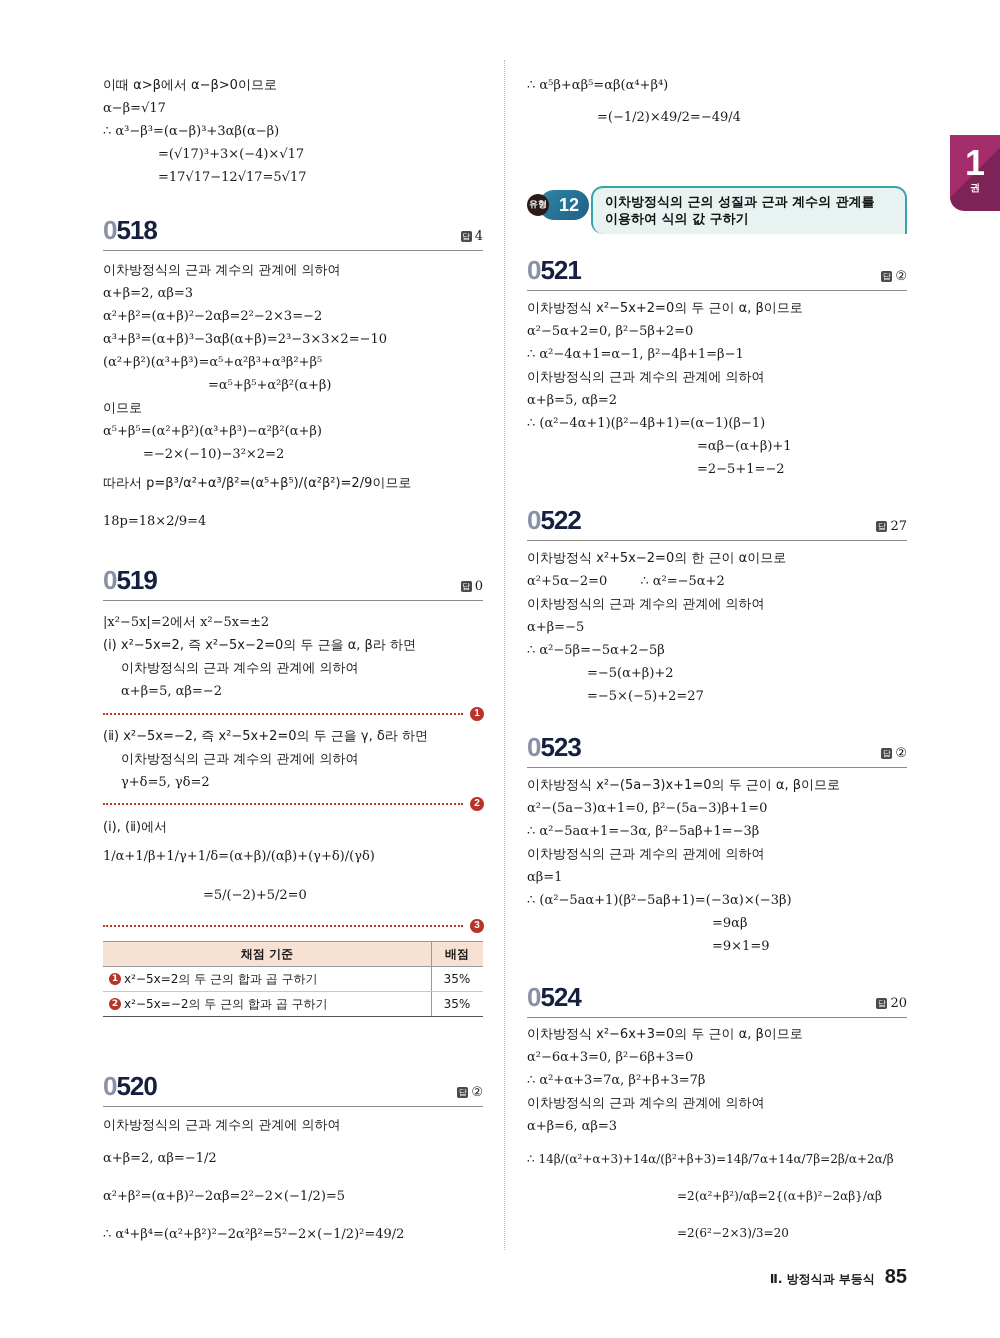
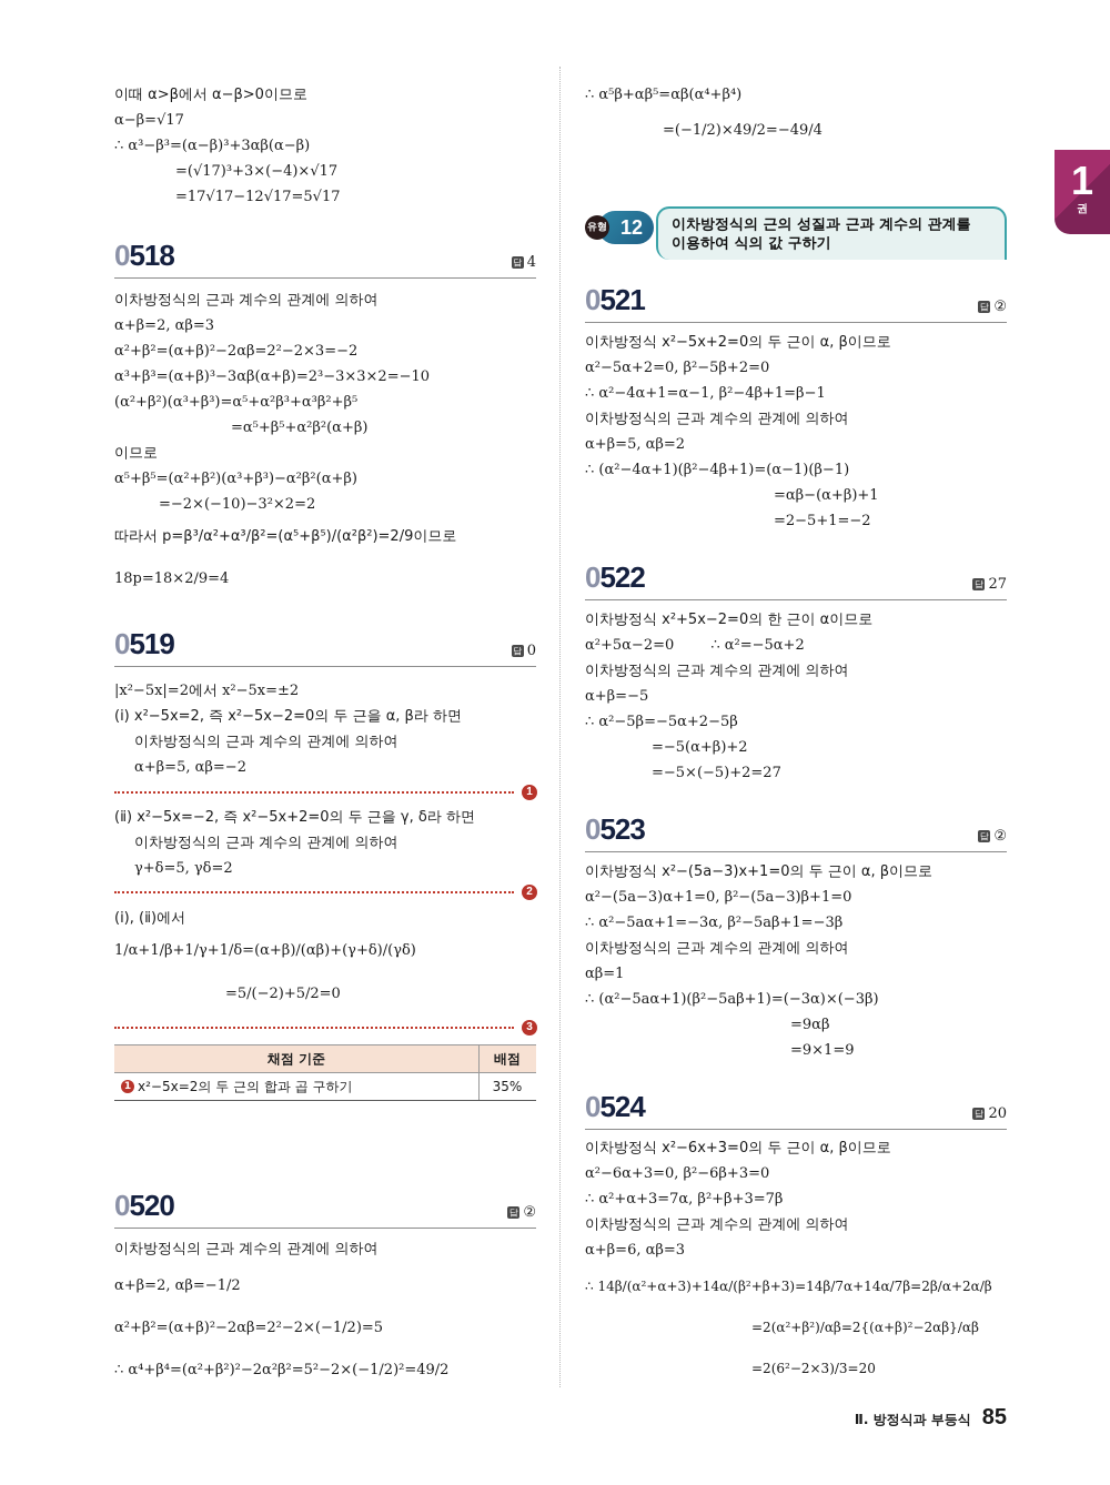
  1
  권
  이때 α>β에서 α−β>0이므로
  α−β=√17
  ∴ α³−β³=(α−β)³+3αβ(α−β)
  =(√17)³+3×(−4)×√17
  =17√17−12√17=5√17
  0518
  답
  4
  이차방정식의 근과 계수의 관계에 의하여
  α+β=2, αβ=3
  α²+β²=(α+β)²−2αβ=2²−2×3=−2
  α³+β³=(α+β)³−3αβ(α+β)=2³−3×3×2=−10
  (α²+β²)(α³+β³)=α⁵+α²β³+α³β²+β⁵
  =α⁵+β⁵+α²β²(α+β)
  이므로
  α⁵+β⁵=(α²+β²)(α³+β³)−α²β²(α+β)
  =−2×(−10)−3²×2=2
  따라서 p=β³/α²+α³/β²=(α⁵+β⁵)/(α²β²)=2/9이므로
  18p=18×2/9=4
  0519
  답
  0
  |x²−5x|=2에서 x²−5x=±2
  (ⅰ) x²−5x=2, 즉 x²−5x−2=0의 두 근을 α, β라 하면
  이차방정식의 근과 계수의 관계에 의하여
  α+β=5, αβ=−2
  1
  (ⅱ) x²−5x=−2, 즉 x²−5x+2=0의 두 근을 γ, δ라 하면
  이차방정식의 근과 계수의 관계에 의하여
  γ+δ=5, γδ=2
  2
  (ⅰ), (ⅱ)에서
  1/α+1/β+1/γ+1/δ=(α+β)/(αβ)+(γ+δ)/(γδ)
  =5/(−2)+5/2=0
  3
  채점 기준	배점
  1 x²−5x=2의 두 근의 합과 곱 구하기	35%
- 2 x²−5x=−2의 두 근의 합과 곱 구하기	35%
  0520
  답
  ②
  이차방정식의 근과 계수의 관계에 의하여
  α+β=2, αβ=−1/2
  α²+β²=(α+β)²−2αβ=2²−2×(−1/2)=5
  ∴ α⁴+β⁴=(α²+β²)²−2α²β²=5²−2×(−1/2)²=49/2
  ∴ α⁵β+αβ⁵=αβ(α⁴+β⁴)
  =(−1/2)×49/2=−49/4
  유형
  12
  이차방정식의 근의 성질과 근과 계수의 관계를
  이용하여 식의 값 구하기
  0521
  답
  ②
  이차방정식 x²−5x+2=0의 두 근이 α, β이므로
  α²−5α+2=0, β²−5β+2=0
  ∴ α²−4α+1=α−1, β²−4β+1=β−1
  이차방정식의 근과 계수의 관계에 의하여
  α+β=5, αβ=2
  ∴ (α²−4α+1)(β²−4β+1)=(α−1)(β−1)
  =αβ−(α+β)+1
  =2−5+1=−2
  0522
  답
  27
  이차방정식 x²+5x−2=0의 한 근이 α이므로
  α²+5α−2=0 ∴ α²=−5α+2
  이차방정식의 근과 계수의 관계에 의하여
  α+β=−5
  ∴ α²−5β=−5α+2−5β
  =−5(α+β)+2
  =−5×(−5)+2=27
  0523
  답
  ②
  이차방정식 x²−(5a−3)x+1=0의 두 근이 α, β이므로
  α²−(5a−3)α+1=0, β²−(5a−3)β+1=0
  ∴ α²−5aα+1=−3α, β²−5aβ+1=−3β
  이차방정식의 근과 계수의 관계에 의하여
  αβ=1
  ∴ (α²−5aα+1)(β²−5aβ+1)=(−3α)×(−3β)
  =9αβ
  =9×1=9
  0524
  답
  20
  이차방정식 x²−6x+3=0의 두 근이 α, β이므로
  α²−6α+3=0, β²−6β+3=0
  ∴ α²+α+3=7α, β²+β+3=7β
  이차방정식의 근과 계수의 관계에 의하여
  α+β=6, αβ=3
  ∴ 14β/(α²+α+3)+14α/(β²+β+3)=14β/7α+14α/7β=2β/α+2α/β
  =2(α²+β²)/αβ=2{(α+β)²−2αβ}/αβ
  =2(6²−2×3)/3=20
  Ⅱ. 방정식과 부등식
  85
